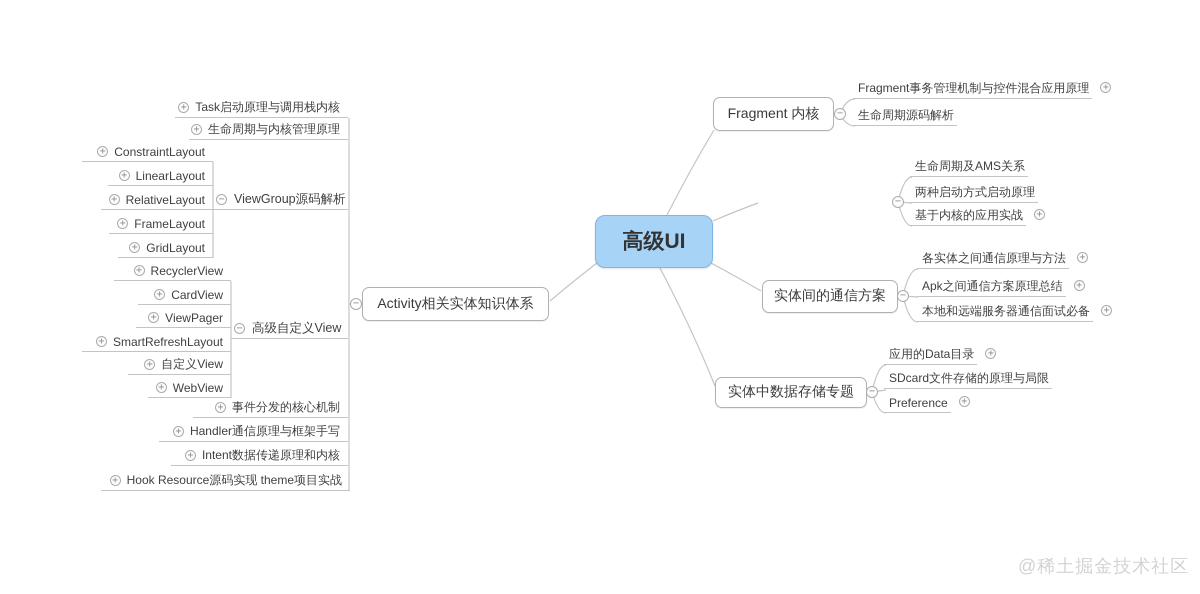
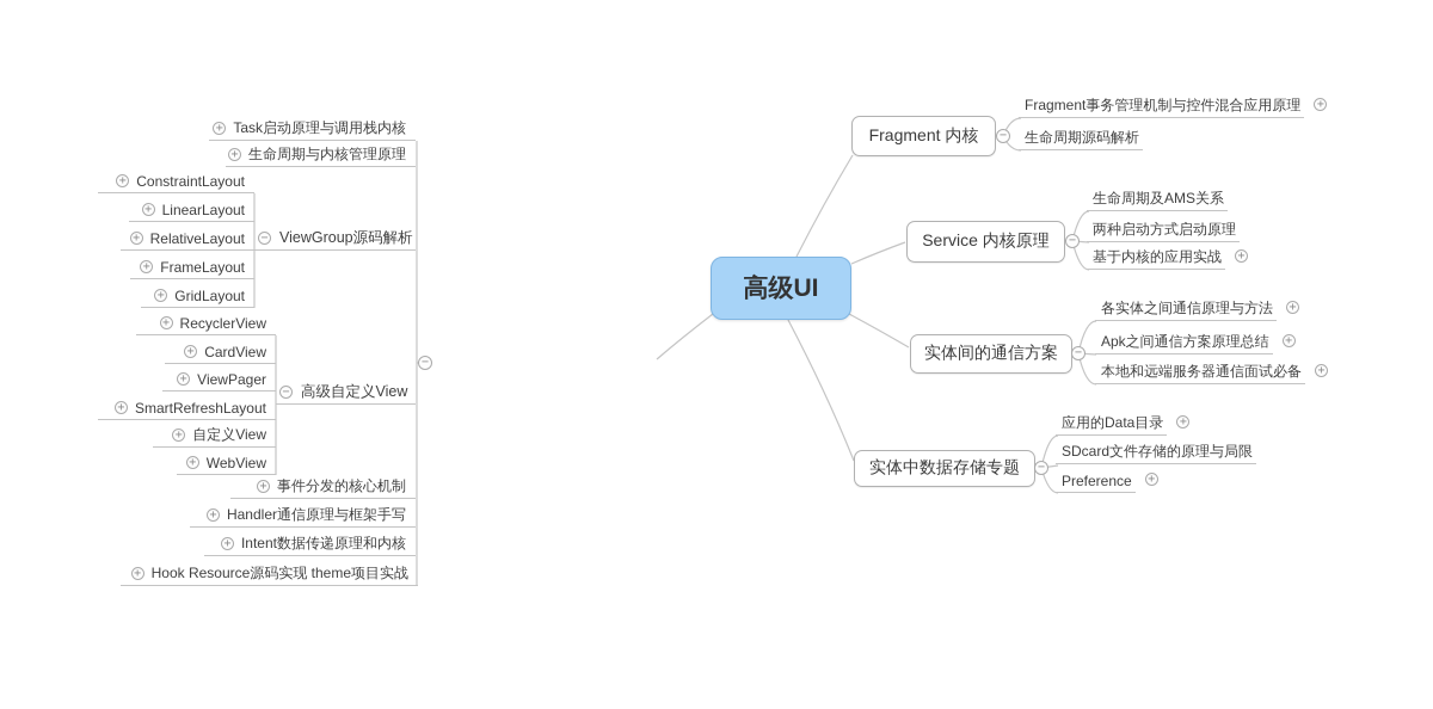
  高级UI
- Activity相关实体知识体系
  −
  Fragment 内核
  −
+ Service 内核原理
  −
  实体间的通信方案
  −
  实体中数据存储专题
  −
  +
  Task启动原理与调用栈内核
  +
  生命周期与内核管理原理
  +
  ConstraintLayout
  +
  LinearLayout
  +
  RelativeLayout
  +
  FrameLayout
  +
  GridLayout
  −
  ViewGroup源码解析
  +
  RecyclerView
  +
  CardView
  +
  ViewPager
  +
  SmartRefreshLayout
  +
  自定义View
  +
  WebView
  −
  高级自定义View
  +
  事件分发的核心机制
  +
  Handler通信原理与框架手写
  +
  Intent数据传递原理和内核
  +
  Hook Resource源码实现 theme项目实战
  Fragment事务管理机制与控件混合应用原理
  +
  生命周期源码解析
  生命周期及AMS关系
  两种启动方式启动原理
  基于内核的应用实战
  +
  各实体之间通信原理与方法
  +
  Apk之间通信方案原理总结
  +
  本地和远端服务器通信面试必备
  +
  应用的Data目录
  +
  SDcard文件存储的原理与局限
  Preference
  +
- @稀土掘金技术社区
